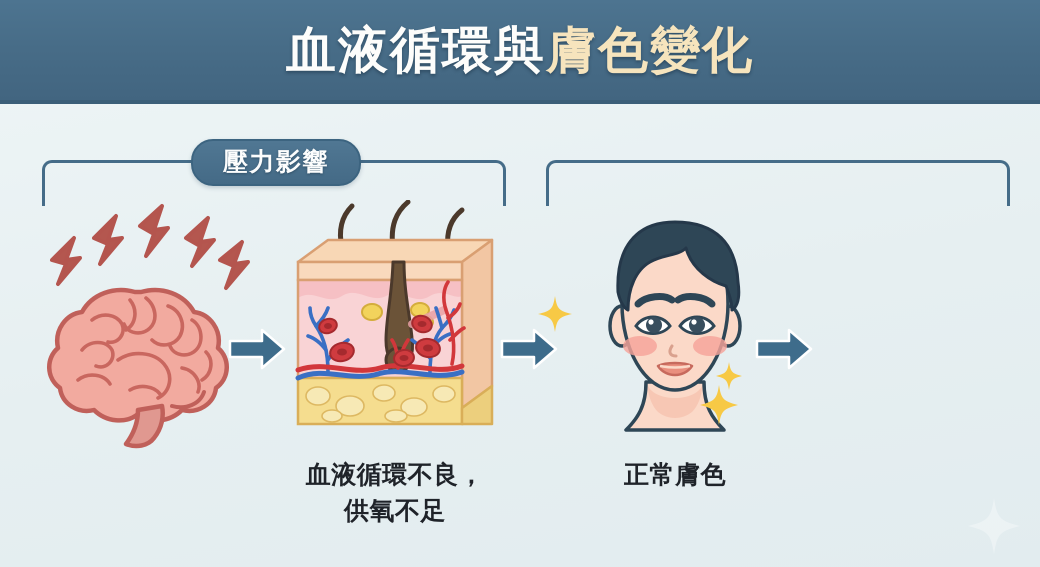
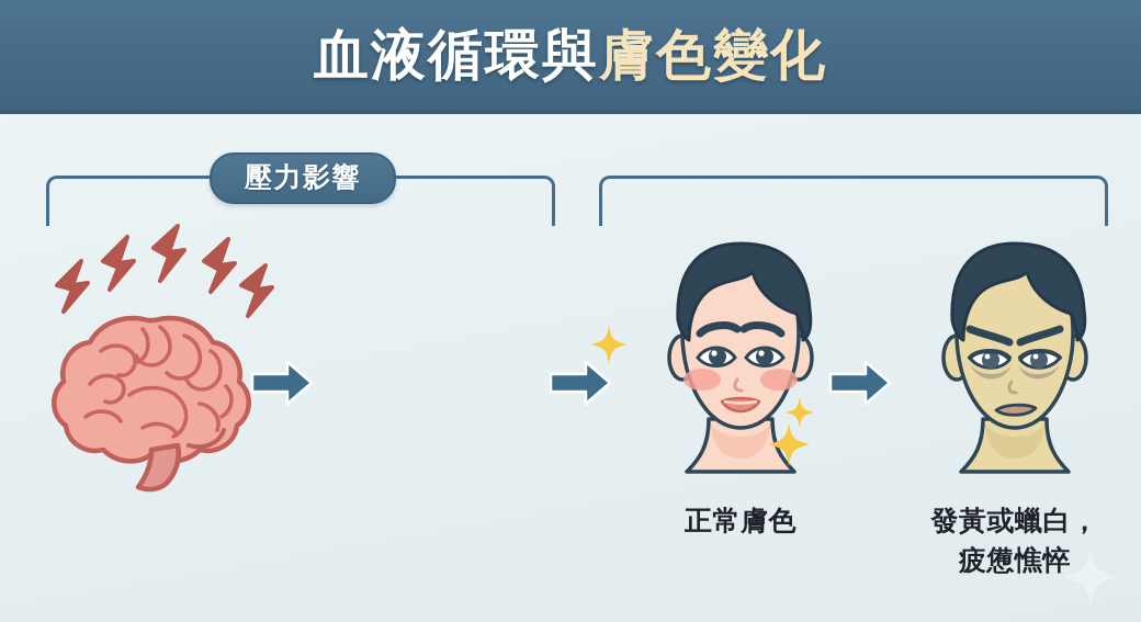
  血液循環與膚色變化
  壓力影響
- 血液循環不良，
- 供氧不足
  正常膚色
+ 發黃或蠟白，
+ 疲憊憔悴
